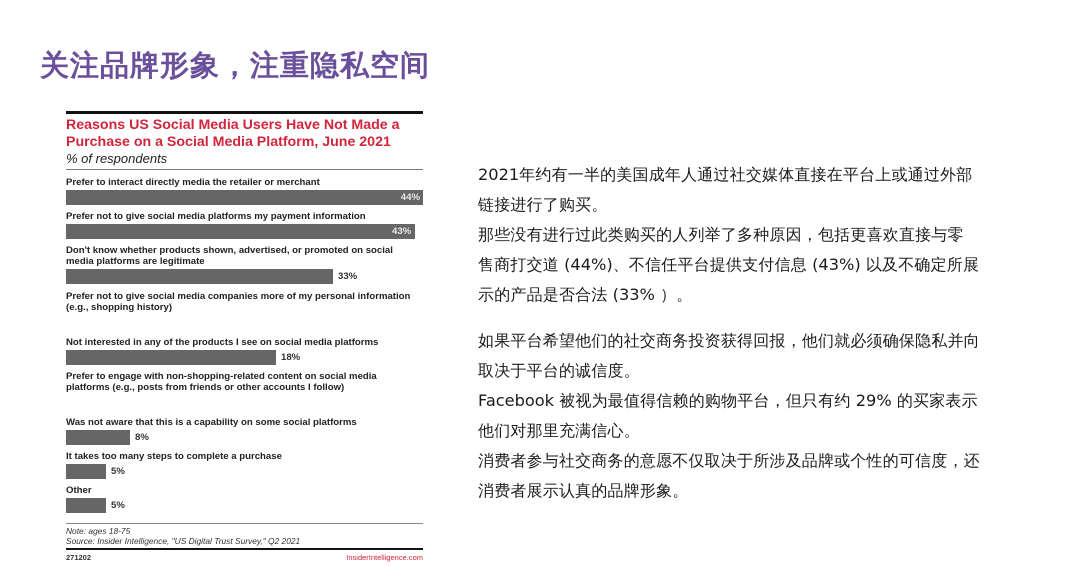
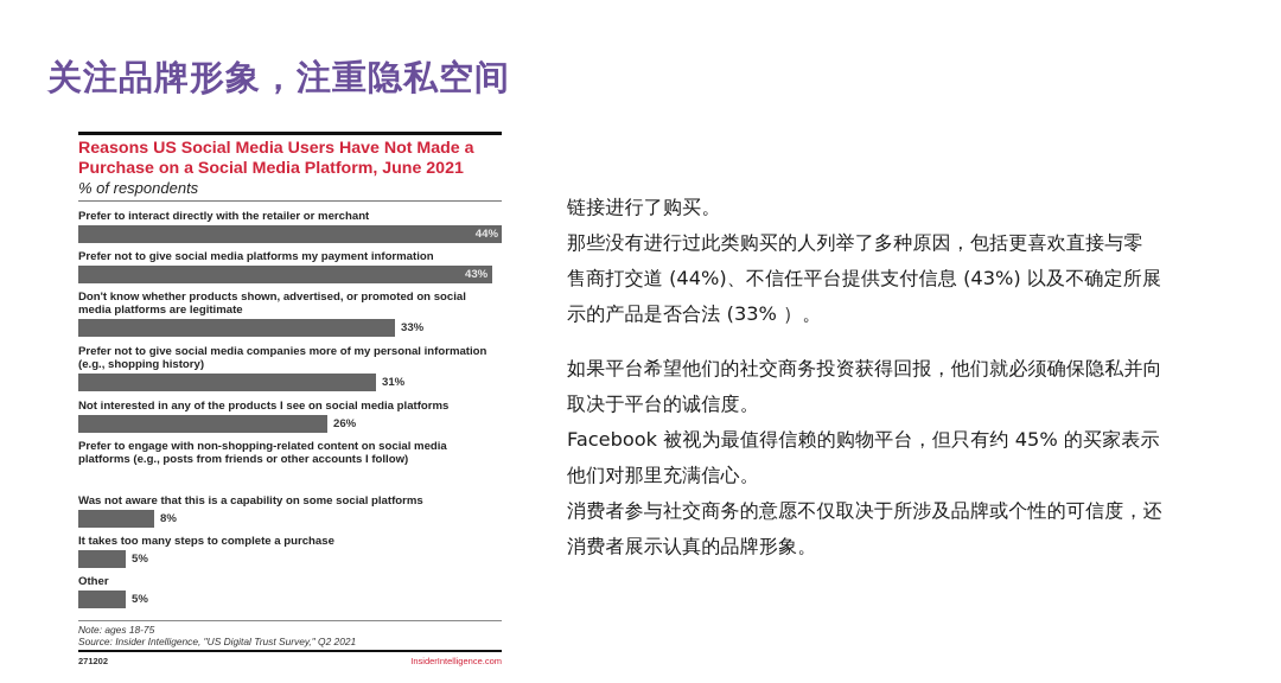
  关注品牌形象，注重隐私空间
  Reasons US Social Media Users Have Not Made a
  Purchase on a Social Media Platform, June 2021
  % of respondents
- Prefer to interact directly media the retailer or merchant
+ Prefer to interact directly with the retailer or merchant
  44%
  Prefer not to give social media platforms my payment information
  43%
  Don't know whether products shown, advertised, or promoted on social
  media platforms are legitimate
  33%
  Prefer not to give social media companies more of my personal information
  (e.g., shopping history)
+ 31%
  Not interested in any of the products I see on social media platforms
- 18%
+ 26%
  Prefer to engage with non-shopping-related content on social media
  platforms (e.g., posts from friends or other accounts I follow)
  Was not aware that this is a capability on some social platforms
  8%
  It takes too many steps to complete a purchase
  5%
  Other
  5%
  Note: ages 18-75
  Source: Insider Intelligence, "US Digital Trust Survey," Q2 2021
  271202
  InsiderIntelligence.com
- 2021年约有一半的美国成年人通过社交媒体直接在平台上或通过外部
  链接进行了购买。
  那些没有进行过此类购买的人列举了多种原因，包括更喜欢直接与零
  售商打交道 (44%)、不信任平台提供支付信息 (43%) 以及不确定所展
  示的产品是否合法 (33% ）。
  如果平台希望他们的社交商务投资获得回报，他们就必须确保隐私并向
  取决于平台的诚信度。
- Facebook 被视为最值得信赖的购物平台，但只有约 29% 的买家表示
+ Facebook 被视为最值得信赖的购物平台，但只有约 45% 的买家表示
  他们对那里充满信心。
  消费者参与社交商务的意愿不仅取决于所涉及品牌或个性的可信度，还
  消费者展示认真的品牌形象。
